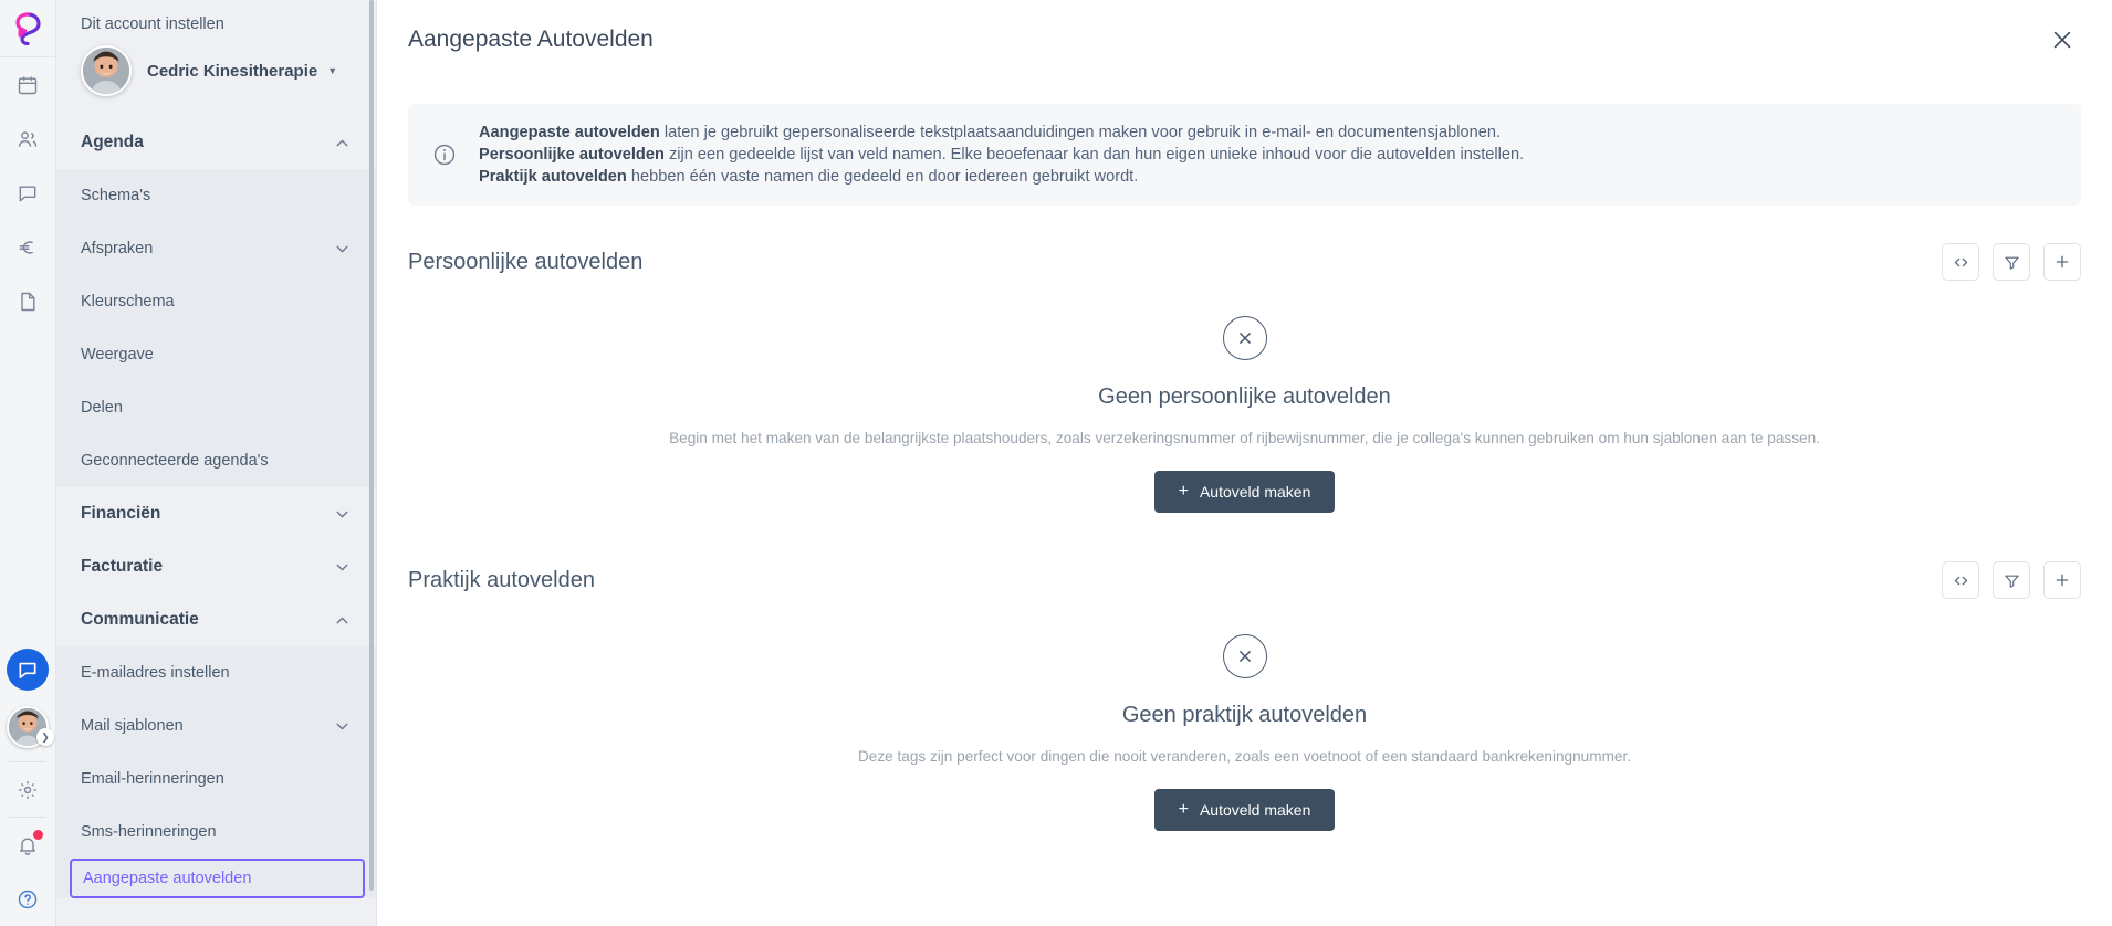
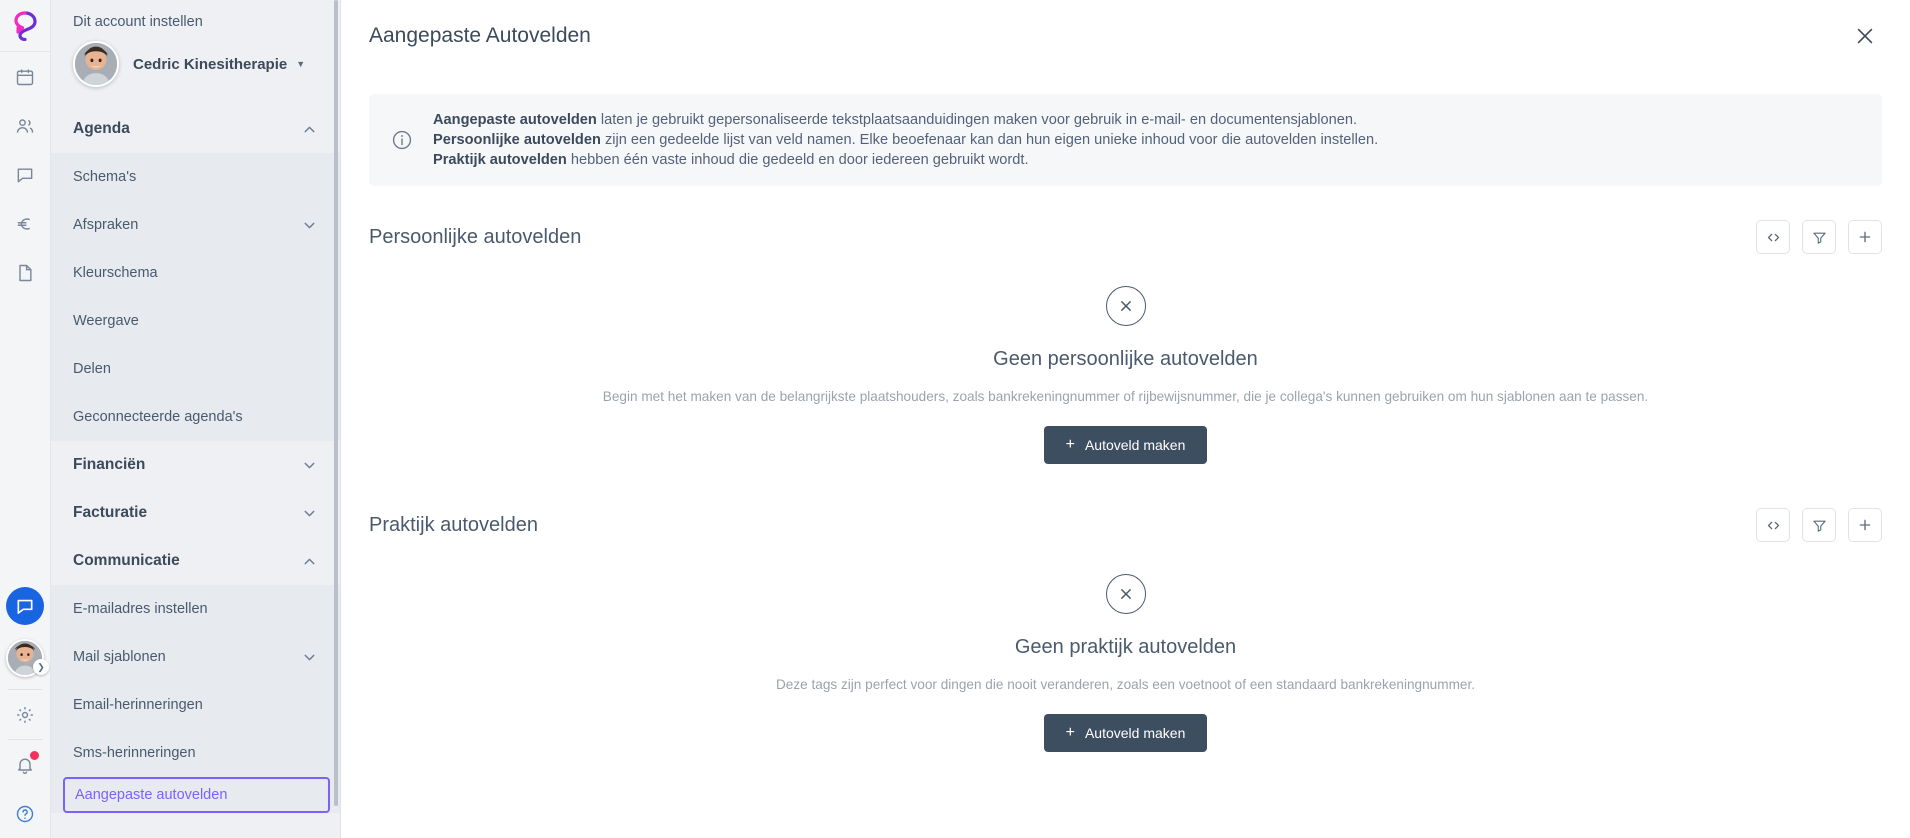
  ❯
  Dit account instellen
  Cedric Kinesitherapie
  ▼
  Agenda
  Schema's
  Afspraken
  Kleurschema
  Weergave
  Delen
  Geconnecteerde agenda's
  Financiën
  Facturatie
  Communicatie
  E-mailadres instellen
  Mail sjablonen
  Email-herinneringen
  Sms-herinneringen
  Aangepaste autovelden
  Aangepaste Autovelden
  Aangepaste autovelden laten je gebruikt gepersonaliseerde tekstplaatsaanduidingen maken voor gebruik in e-mail- en documentensjablonen.
  Persoonlijke autovelden zijn een gedeelde lijst van veld namen. Elke beoefenaar kan dan hun eigen unieke inhoud voor die autovelden instellen.
- Praktijk autovelden hebben één vaste namen die gedeeld en door iedereen gebruikt wordt.
+ Praktijk autovelden hebben één vaste inhoud die gedeeld en door iedereen gebruikt wordt.
  Persoonlijke autovelden
  Geen persoonlijke autovelden
- Begin met het maken van de belangrijkste plaatshouders, zoals verzekeringsnummer of rijbewijsnummer, die je collega's kunnen gebruiken om hun sjablonen aan te passen.
+ Begin met het maken van de belangrijkste plaatshouders, zoals bankrekeningnummer of rijbewijsnummer, die je collega's kunnen gebruiken om hun sjablonen aan te passen.
  +
  Autoveld maken
  Praktijk autovelden
  Geen praktijk autovelden
  Deze tags zijn perfect voor dingen die nooit veranderen, zoals een voetnoot of een standaard bankrekeningnummer.
  +
  Autoveld maken
